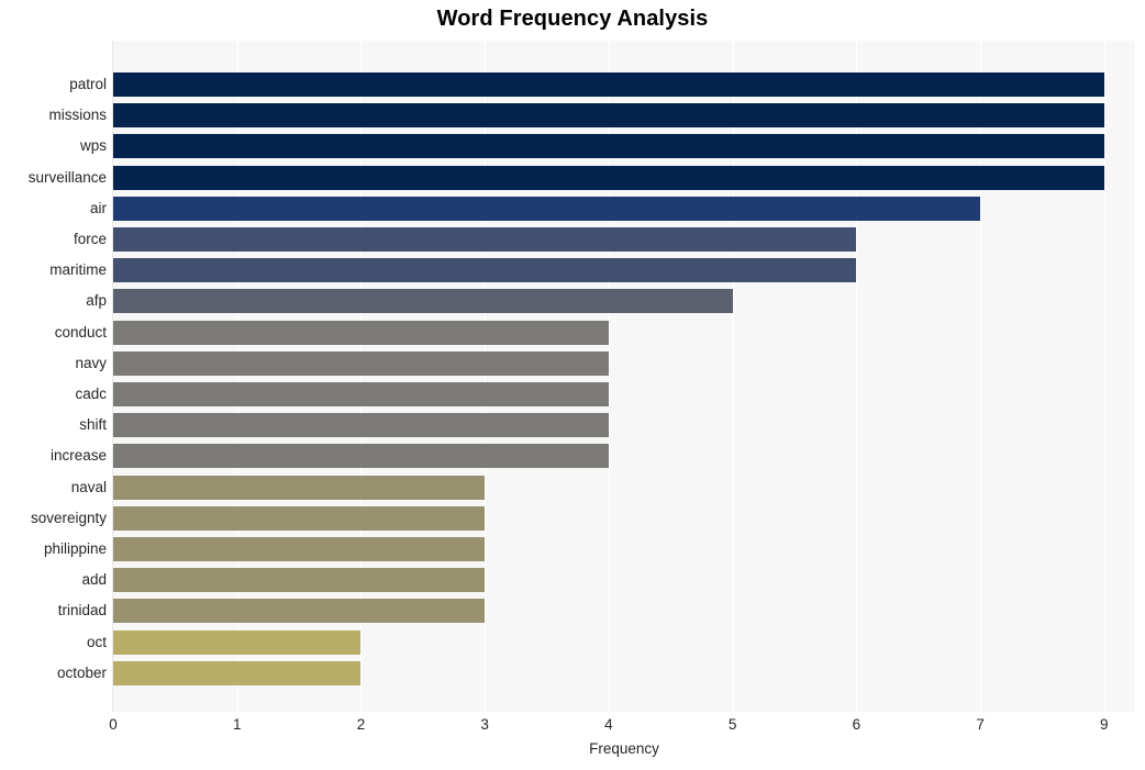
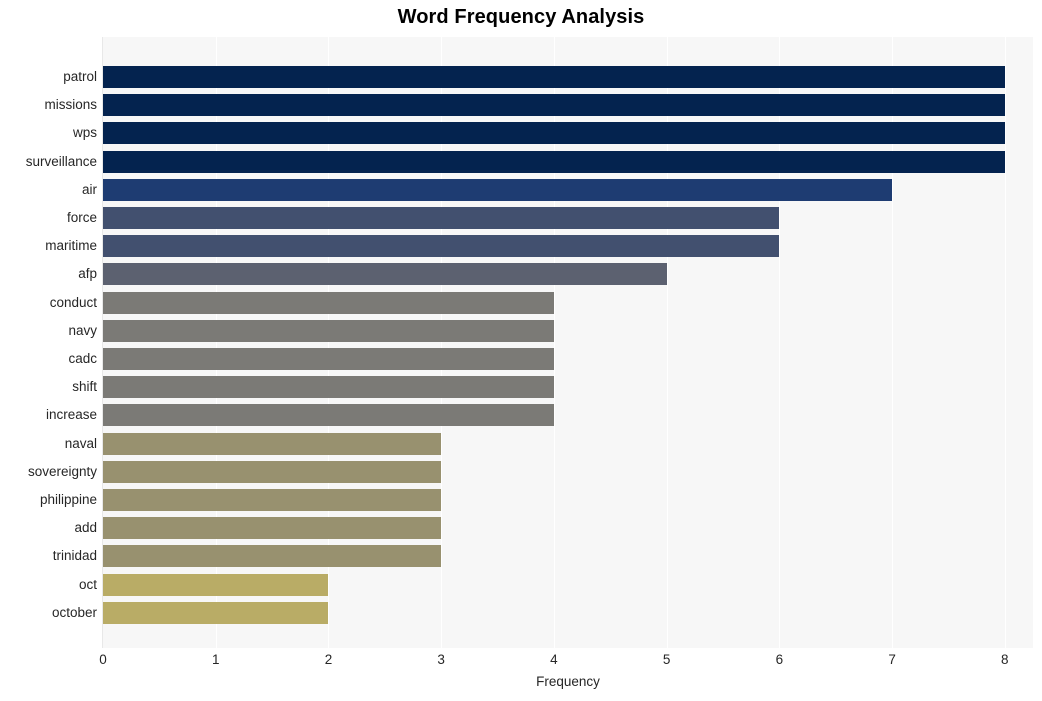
  Word Frequency Analysis
  patrol
  missions
  wps
  surveillance
  air
  force
  maritime
  afp
  conduct
  navy
  cadc
  shift
  increase
  naval
  sovereignty
  philippine
  add
  trinidad
  oct
  october
  0
  1
  2
  3
  4
  5
  6
  7
- 9
+ 8
  Frequency
